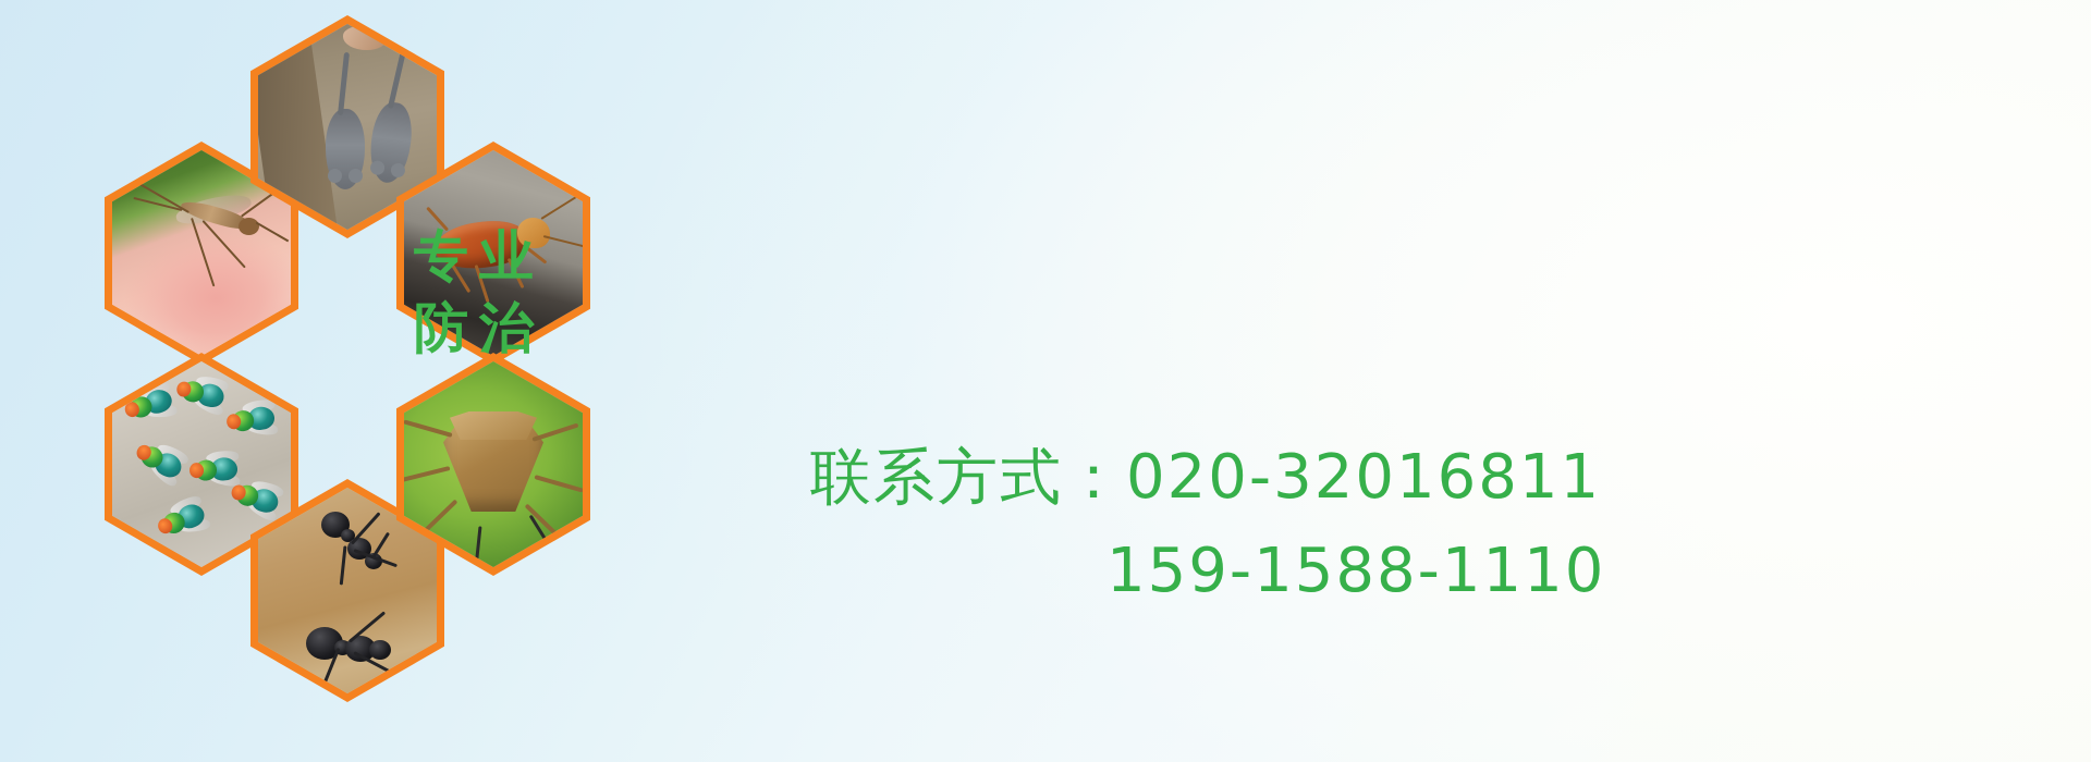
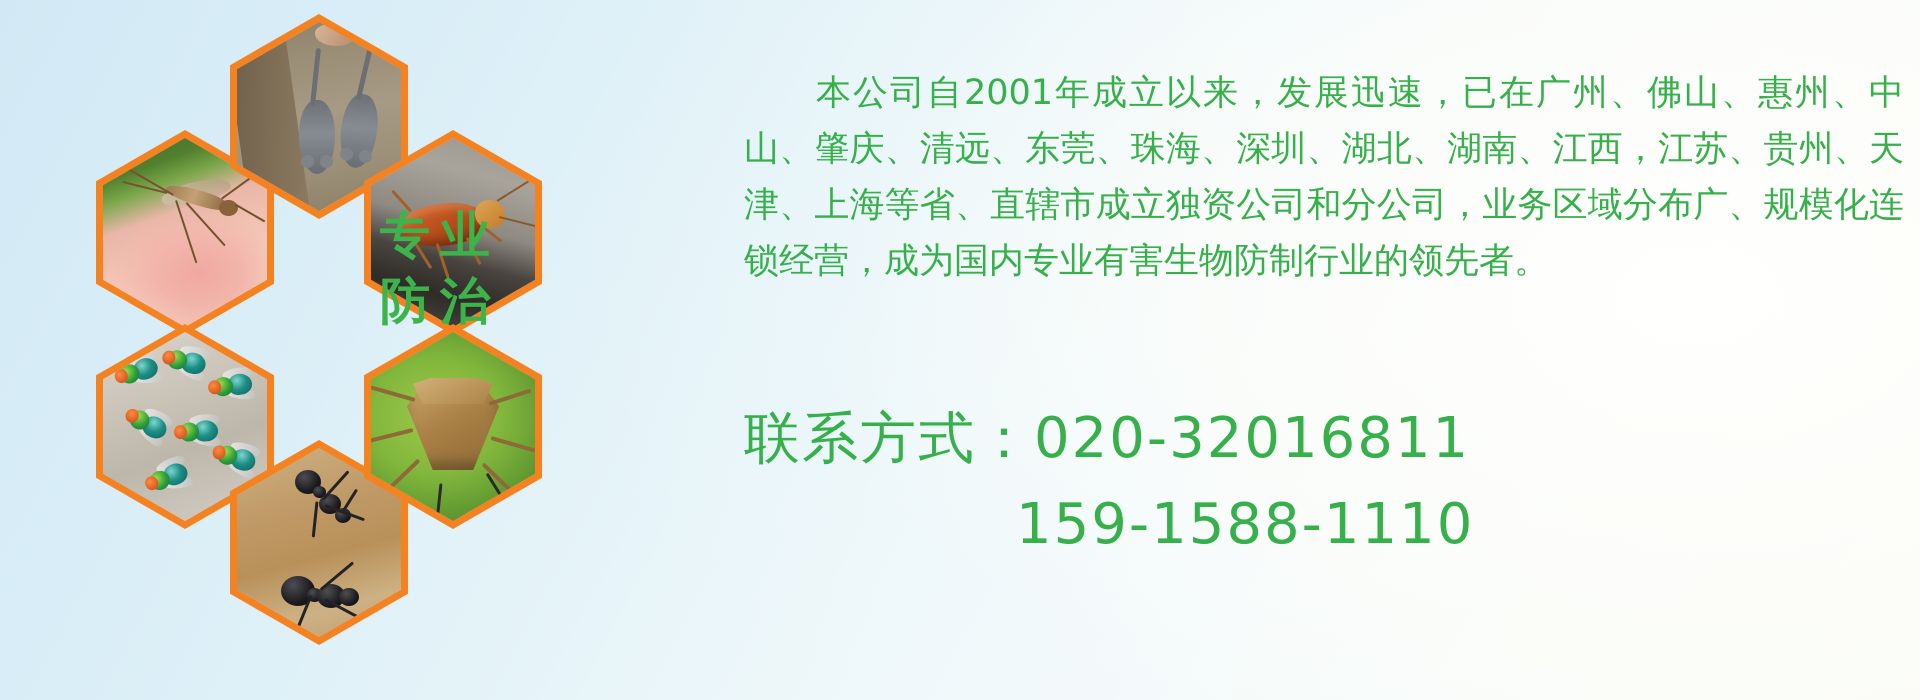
  专业
  防治
+ 本公司自2001年成立以来，发展迅速，已在广州、佛山、惠州、中山、肇庆、清远、东莞、珠海、深圳、湖北、湖南、江西，江苏、贵州、天津、上海等省、直辖市成立独资公司和分公司，业务区域分布广、规模化连锁经营，成为国内专业有害生物防制行业的领先者。
  联系方式：020-32016811
  159-1588-1110
